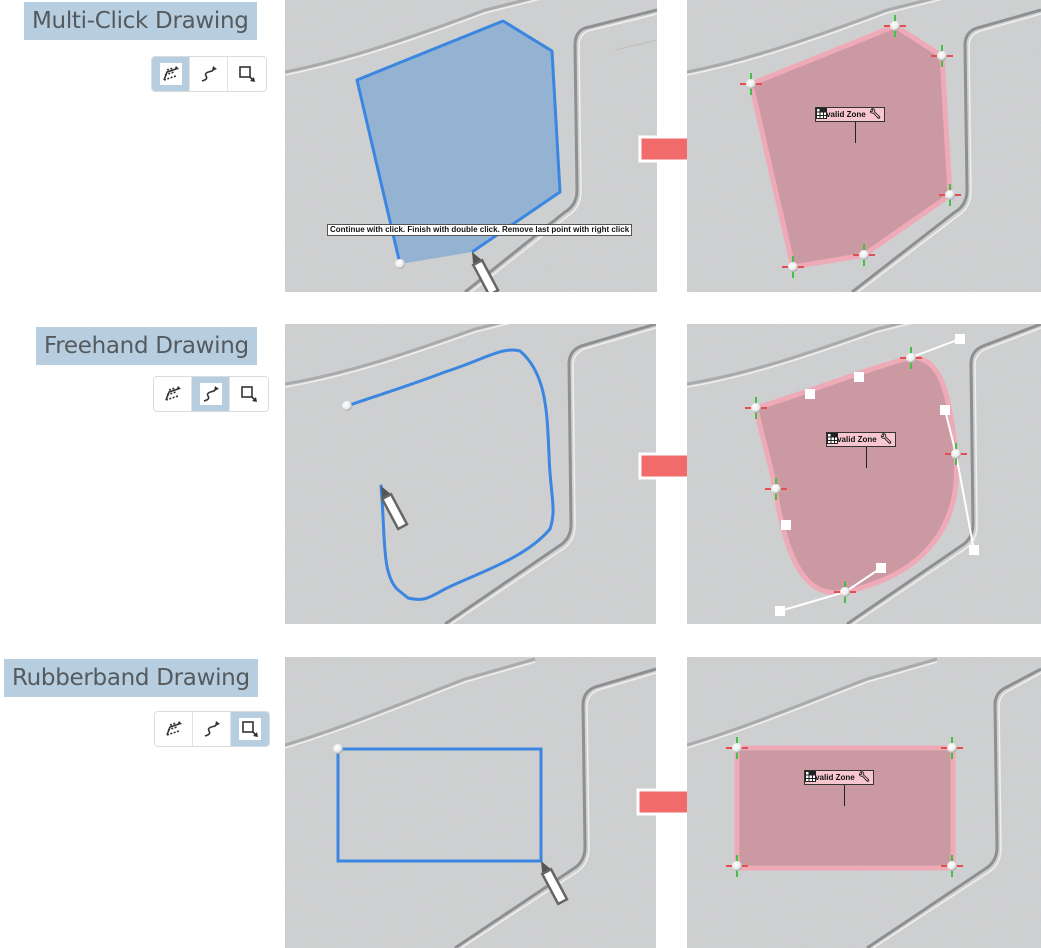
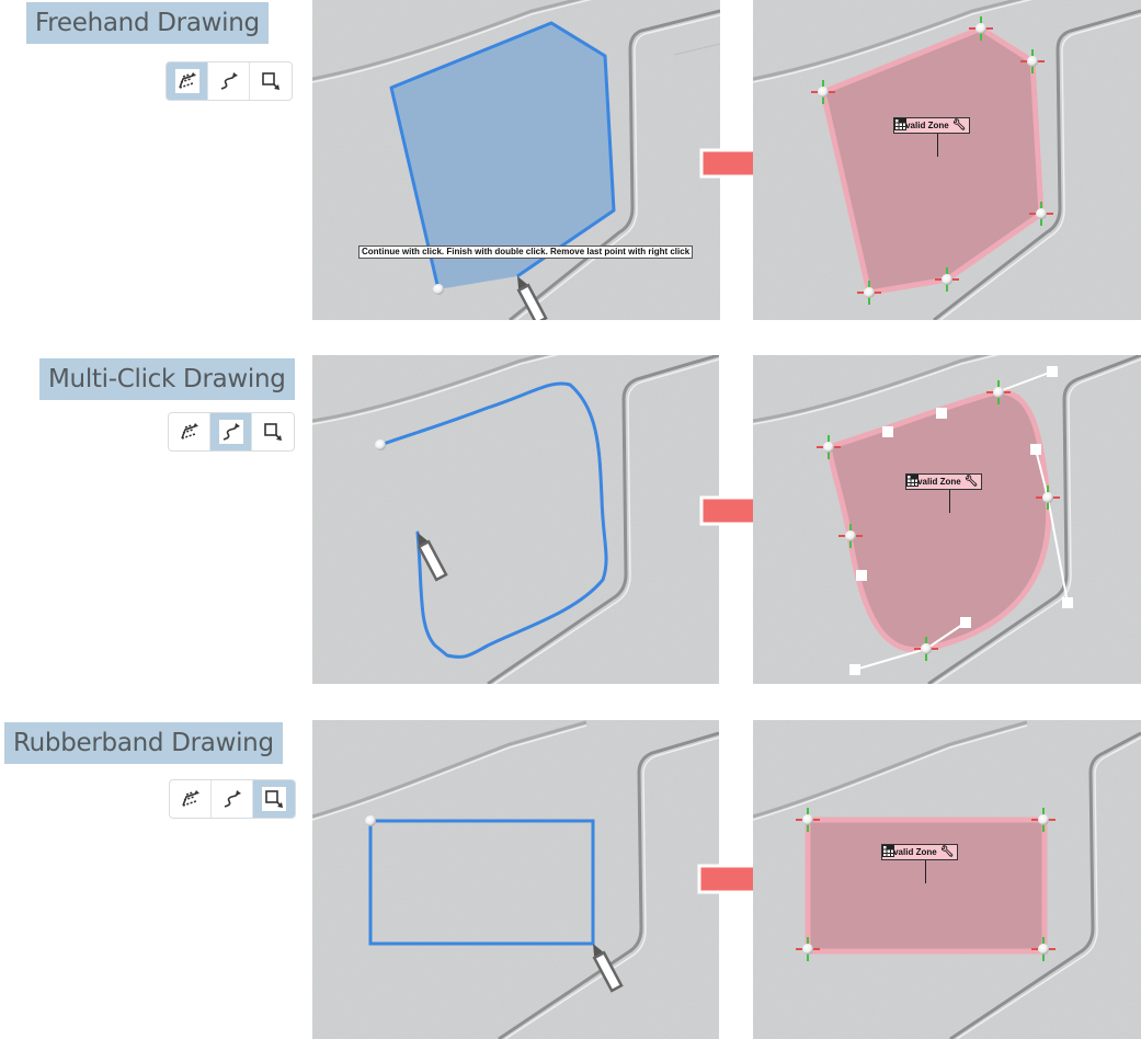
- Multi-Click Drawing
+ Freehand Drawing
  Continue with click. Finish with double click. Remove last point with right click
  valid Zone
  🔧︎
- Freehand Drawing
+ Multi-Click Drawing
  valid Zone
  🔧︎
  Rubberband Drawing
  valid Zone
  🔧︎
